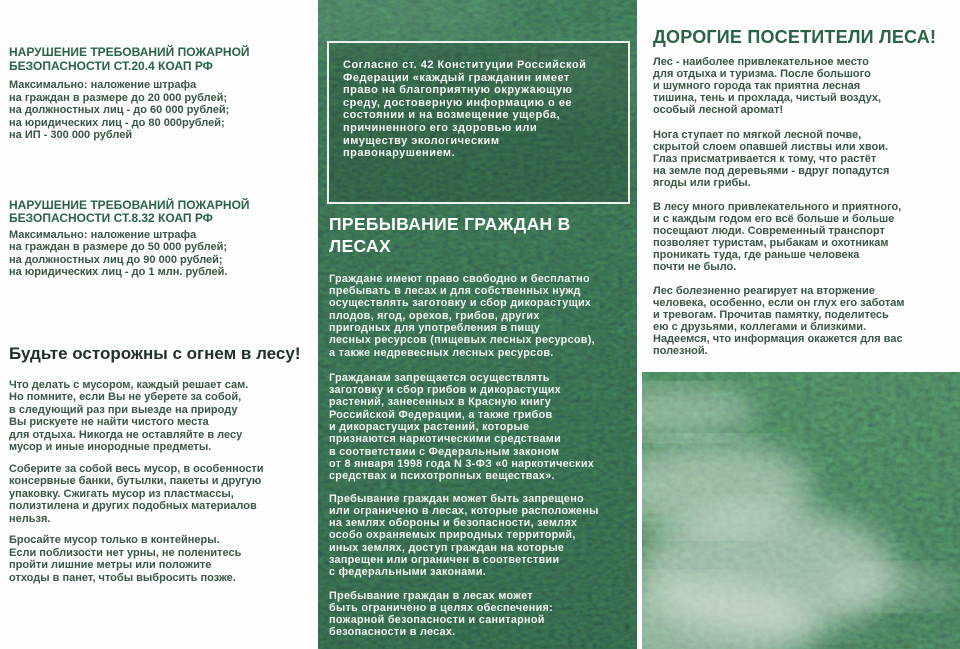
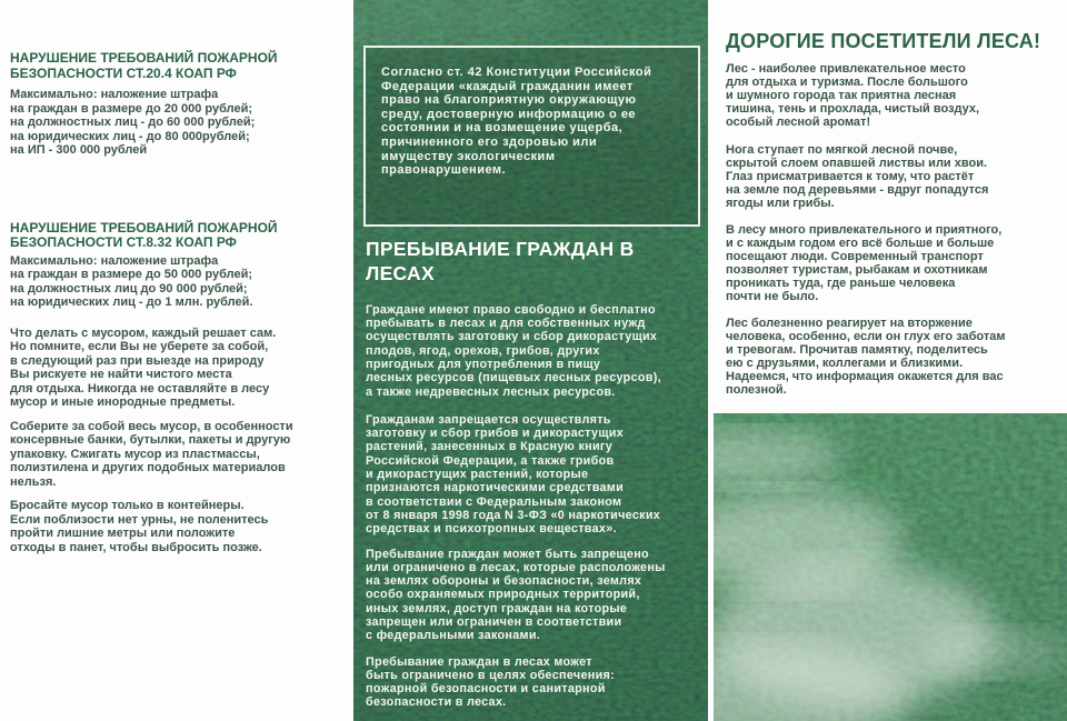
  НАРУШЕНИЕ ТРЕБОВАНИЙ ПОЖАРНОЙ
  БЕЗОПАСНОСТИ СТ.20.4 КОАП РФ
  Максимально: наложение штрафа
  на граждан в размере до 20 000 рублей;
  на должностных лиц - до 60 000 рублей;
  на юридических лиц - до 80 000рублей;
  на ИП - 300 000 рублей
  НАРУШЕНИЕ ТРЕБОВАНИЙ ПОЖАРНОЙ
  БЕЗОПАСНОСТИ СТ.8.32 КОАП РФ
  Максимально: наложение штрафа
  на граждан в размере до 50 000 рублей;
  на должностных лиц до 90 000 рублей;
  на юридических лиц - до 1 млн. рублей.
- Будьте осторожны с огнем в лесу!
  Что делать с мусором, каждый решает сам.
  Но помните, если Вы не уберете за собой,
  в следующий раз при выезде на природу
  Вы рискуете не найти чистого места
  для отдыха. Никогда не оставляйте в лесу
  мусор и иные инородные предметы.
  Соберите за собой весь мусор, в особенности
  консервные банки, бутылки, пакеты и другую
  упаковку. Сжигать мусор из пластмассы,
  полизтилена и других подобных материалов
  нельзя.
  Бросайте мусор только в контейнеры.
  Если поблизости нет урны, не поленитесь
  пройти лишние метры или положите
  отходы в панет, чтобы выбросить позже.
  Согласно ст. 42 Конституции Российской
  Федерации «каждый гражданин имеет
  право на благоприятную окружающую
  среду, достоверную информацию о ее
  состоянии и на возмещение ущерба,
  причиненного его здоровью или
  имуществу экологическим
  правонарушением.
  ПРЕБЫВАНИЕ ГРАЖДАН В ЛЕСАХ
  Граждане имеют право свободно и бесплатно
  пребывать в лесах и для собственных нужд
  осуществлять заготовку и сбор дикорастущих
  плодов, ягод, орехов, грибов, других
  пригодных для употребления в пищу
  лесных ресурсов (пищевых лесных ресурсов),
  а также недревесных лесных ресурсов.
  Гражданам запрещается осуществлять
  заготовку и сбор грибов и дикорастущих
  растений, занесенных в Красную книгу
  Российской Федерации, а также грибов
  и дикорастущих растений, которые
  признаются наркотическими средствами
  в соответствии с Федеральным законом
  от 8 января 1998 года N 3-ФЗ «0 наркотических
  средствах и психотропных веществах».
  Пребывание граждан может быть запрещено
  или ограничено в лесах, которые расположены
  на землях обороны и безопасности, землях
  особо охраняемых природных территорий,
  иных землях, доступ граждан на которые
  запрещен или ограничен в соответствии
  с федеральными законами.
  Пребывание граждан в лесах может
  быть ограничено в целях обеспечения:
  пожарной безопасности и санитарной
  безопасности в лесах.
  ДОРОГИЕ ПОСЕТИТЕЛИ ЛЕСА!
  Лес - наиболее привлекательное место
  для отдыха и туризма. После большого
  и шумного города так приятна лесная
  тишина, тень и прохлада, чистый воздух,
  особый лесной аромат!
  Нога ступает по мягкой лесной почве,
  скрытой слоем опавшей листвы или хвои.
  Глаз присматривается к тому, что растёт
  на земле под деревьями - вдруг попадутся
  ягоды или грибы.
  В лесу много привлекательного и приятного,
  и с каждым годом его всё больше и больше
  посещают люди. Современный транспорт
  позволяет туристам, рыбакам и охотникам
  проникать туда, где раньше человека
  почти не было.
  Лес болезненно реагирует на вторжение
  человека, особенно, если он глух его заботам
  и тревогам. Прочитав памятку, поделитесь
  ею с друзьями, коллегами и близкими.
  Надеемся, что информация окажется для вас
  полезной.
